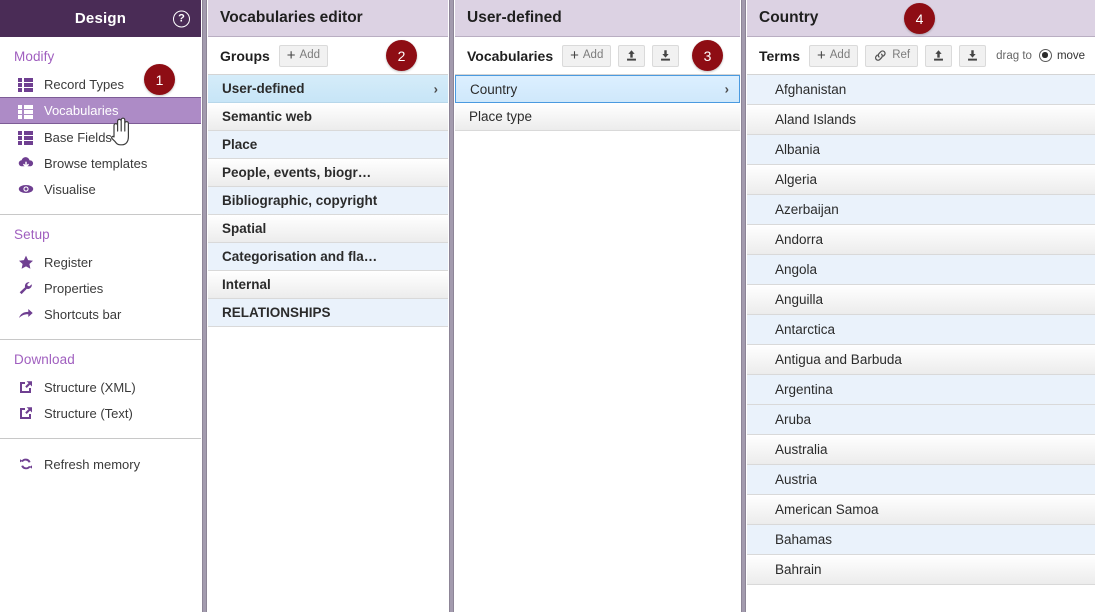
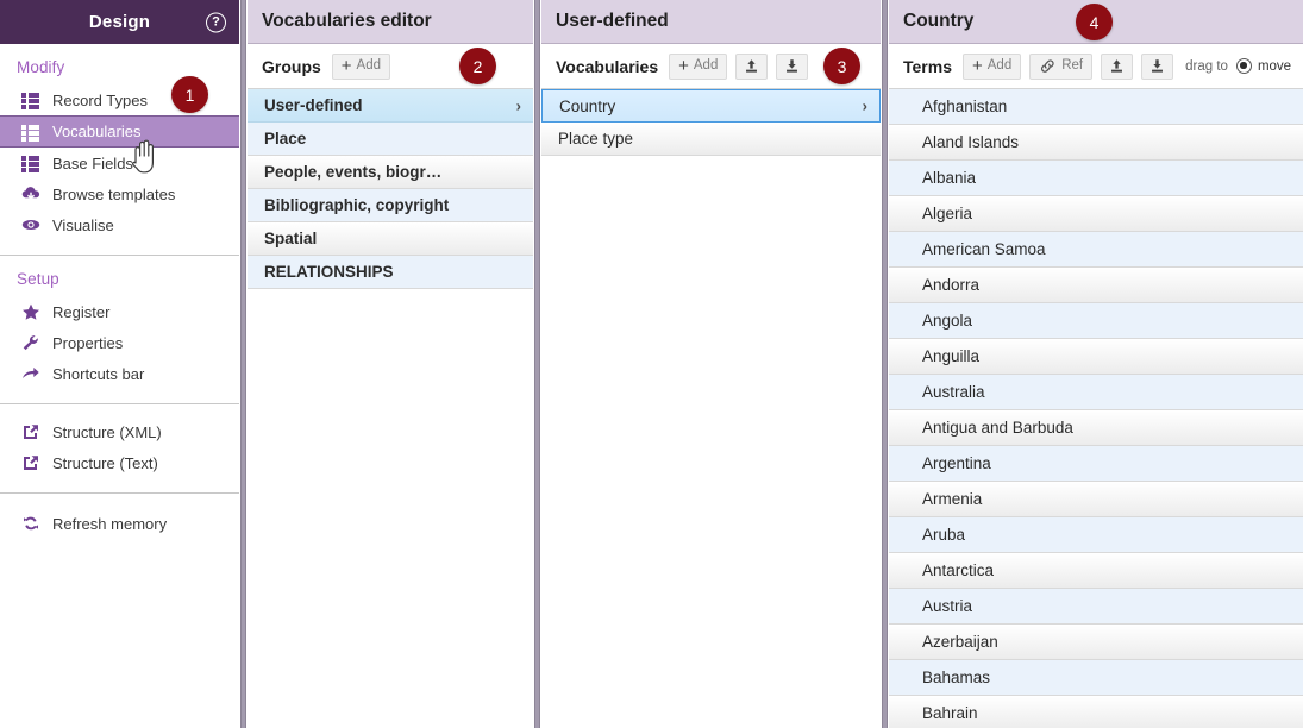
  Design
  ?
  Modify
  Record Types
  Vocabularies
  Base Fields
  Browse templates
  Visualise
  Setup
  Register
  Properties
  Shortcuts bar
- Download
  Structure (XML)
  Structure (Text)
  Refresh memory
  1
  Vocabularies editor
  Groups
  +
  Add
  2
  User-defined
  ›
- Semantic web
  Place
  People, events, biogr…
  Bibliographic, copyright
  Spatial
- Categorisation and fla…
- Internal
  RELATIONSHIPS
  User-defined
  Vocabularies
  +
  Add
  3
  Country
  ›
  Place type
  Country
  4
  Terms
  +
  Add
  Ref
  drag to
  move
  Afghanistan
  Aland Islands
  Albania
  Algeria
- Azerbaijan
+ American Samoa
  Andorra
  Angola
  Anguilla
- Antarctica
+ Australia
  Antigua and Barbuda
  Argentina
+ Armenia
  Aruba
- Australia
+ Antarctica
  Austria
- American Samoa
+ Azerbaijan
  Bahamas
  Bahrain
